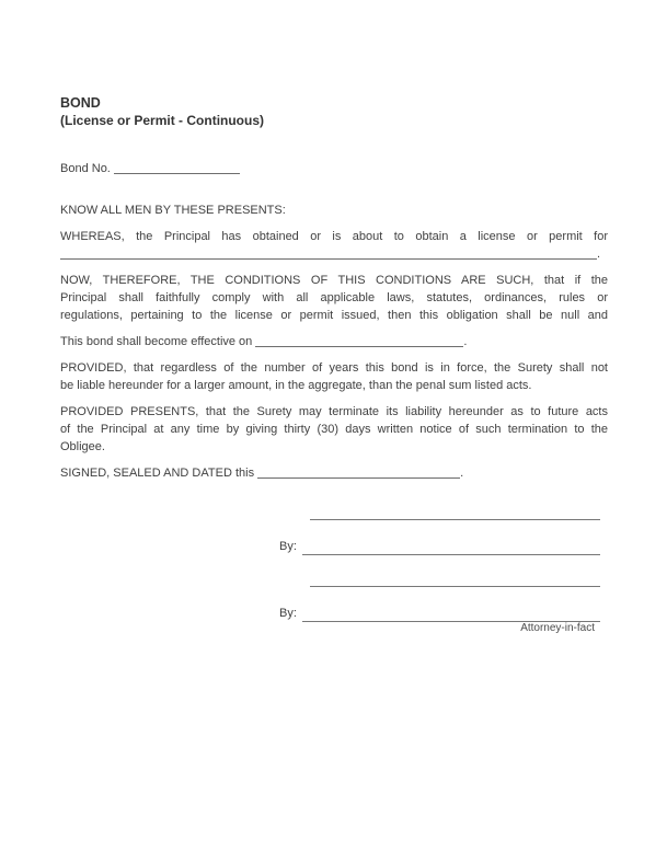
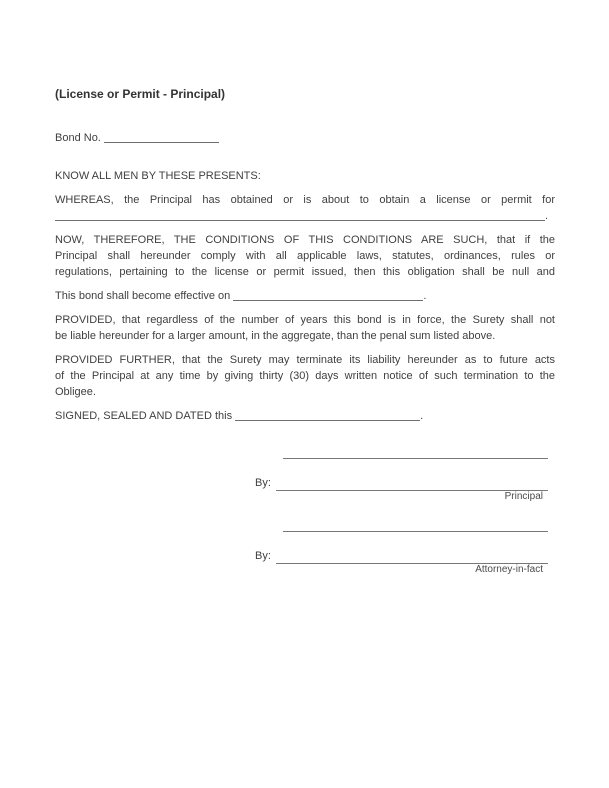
- BOND
- (License or Permit - Continuous)
+ (License or Permit - Principal)
  Bond No.
  KNOW ALL MEN BY THESE PRESENTS:
  WHEREAS, the Principal has obtained or is about to obtain a license or permit for
  .
  NOW, THEREFORE, THE CONDITIONS OF THIS CONDITIONS ARE SUCH, that if the
- Principal shall faithfully comply with all applicable laws, statutes, ordinances, rules or
+ Principal shall hereunder comply with all applicable laws, statutes, ordinances, rules or
  regulations, pertaining to the license or permit issued, then this obligation shall be null and
  This bond shall become effective on .
  PROVIDED, that regardless of the number of years this bond is in force, the Surety shall not
- be liable hereunder for a larger amount, in the aggregate, than the penal sum listed acts.
+ be liable hereunder for a larger amount, in the aggregate, than the penal sum listed above.
- PROVIDED PRESENTS, that the Surety may terminate its liability hereunder as to future acts
+ PROVIDED FURTHER, that the Surety may terminate its liability hereunder as to future acts
  of the Principal at any time by giving thirty (30) days written notice of such termination to the
  Obligee.
  SIGNED, SEALED AND DATED this .
  By:
+ Principal
  By:
  Attorney-in-fact
